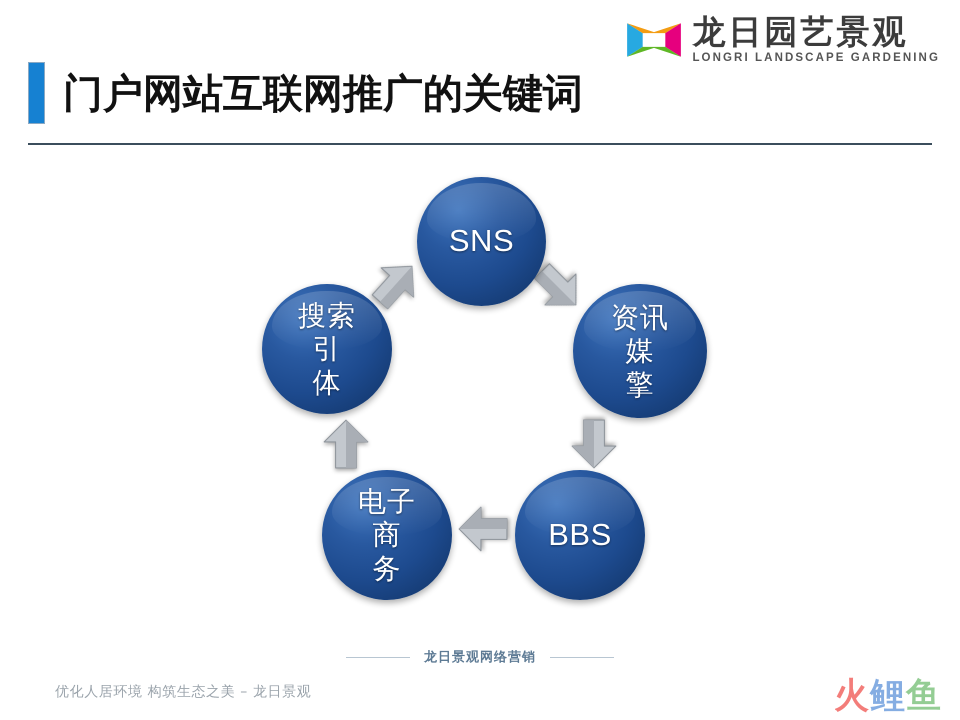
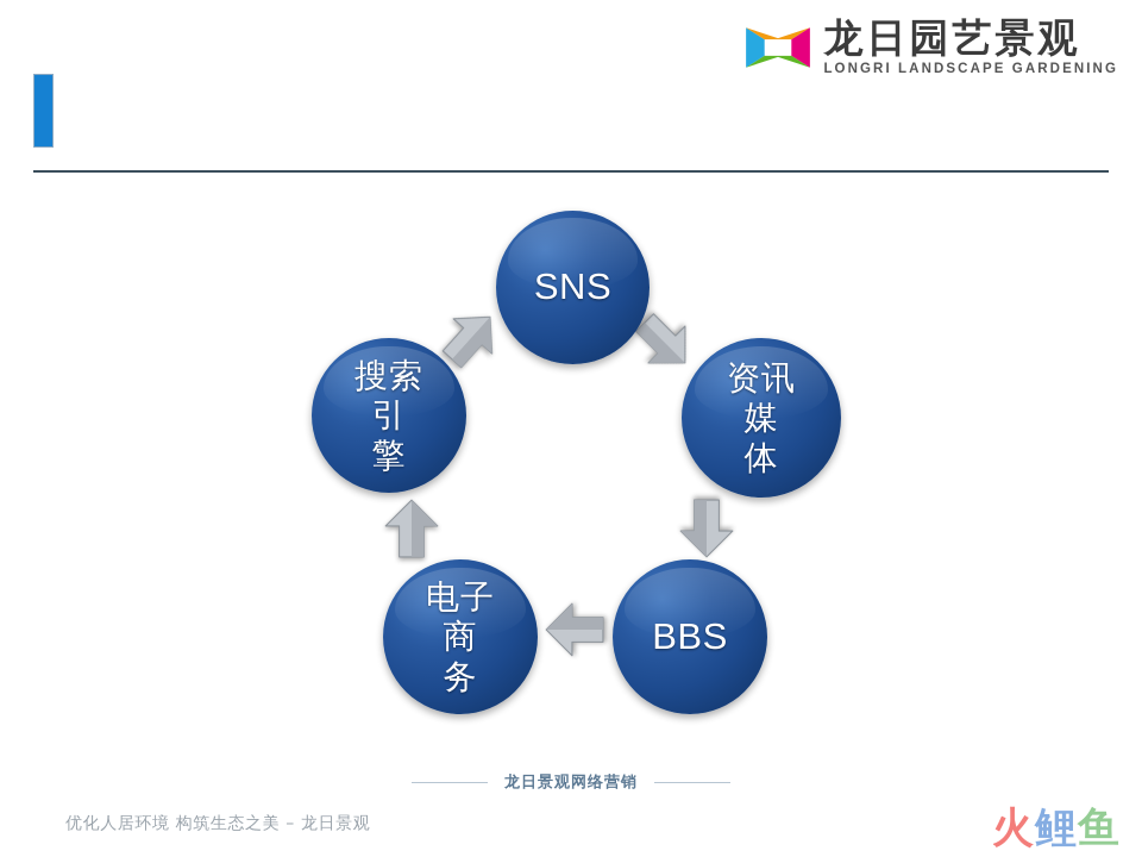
  龙日园艺景观
  LONGRI LANDSCAPE GARDENING
- 门户网站互联网推广的关键词
  SNS
- 资讯媒 擎
+ 资讯媒 体
  BBS
  电子商 务
- 搜索引 体
+ 搜索引 擎
  龙日景观网络营销
  优化人居环境 构筑生态之美 – 龙日景观
  火鲤鱼
